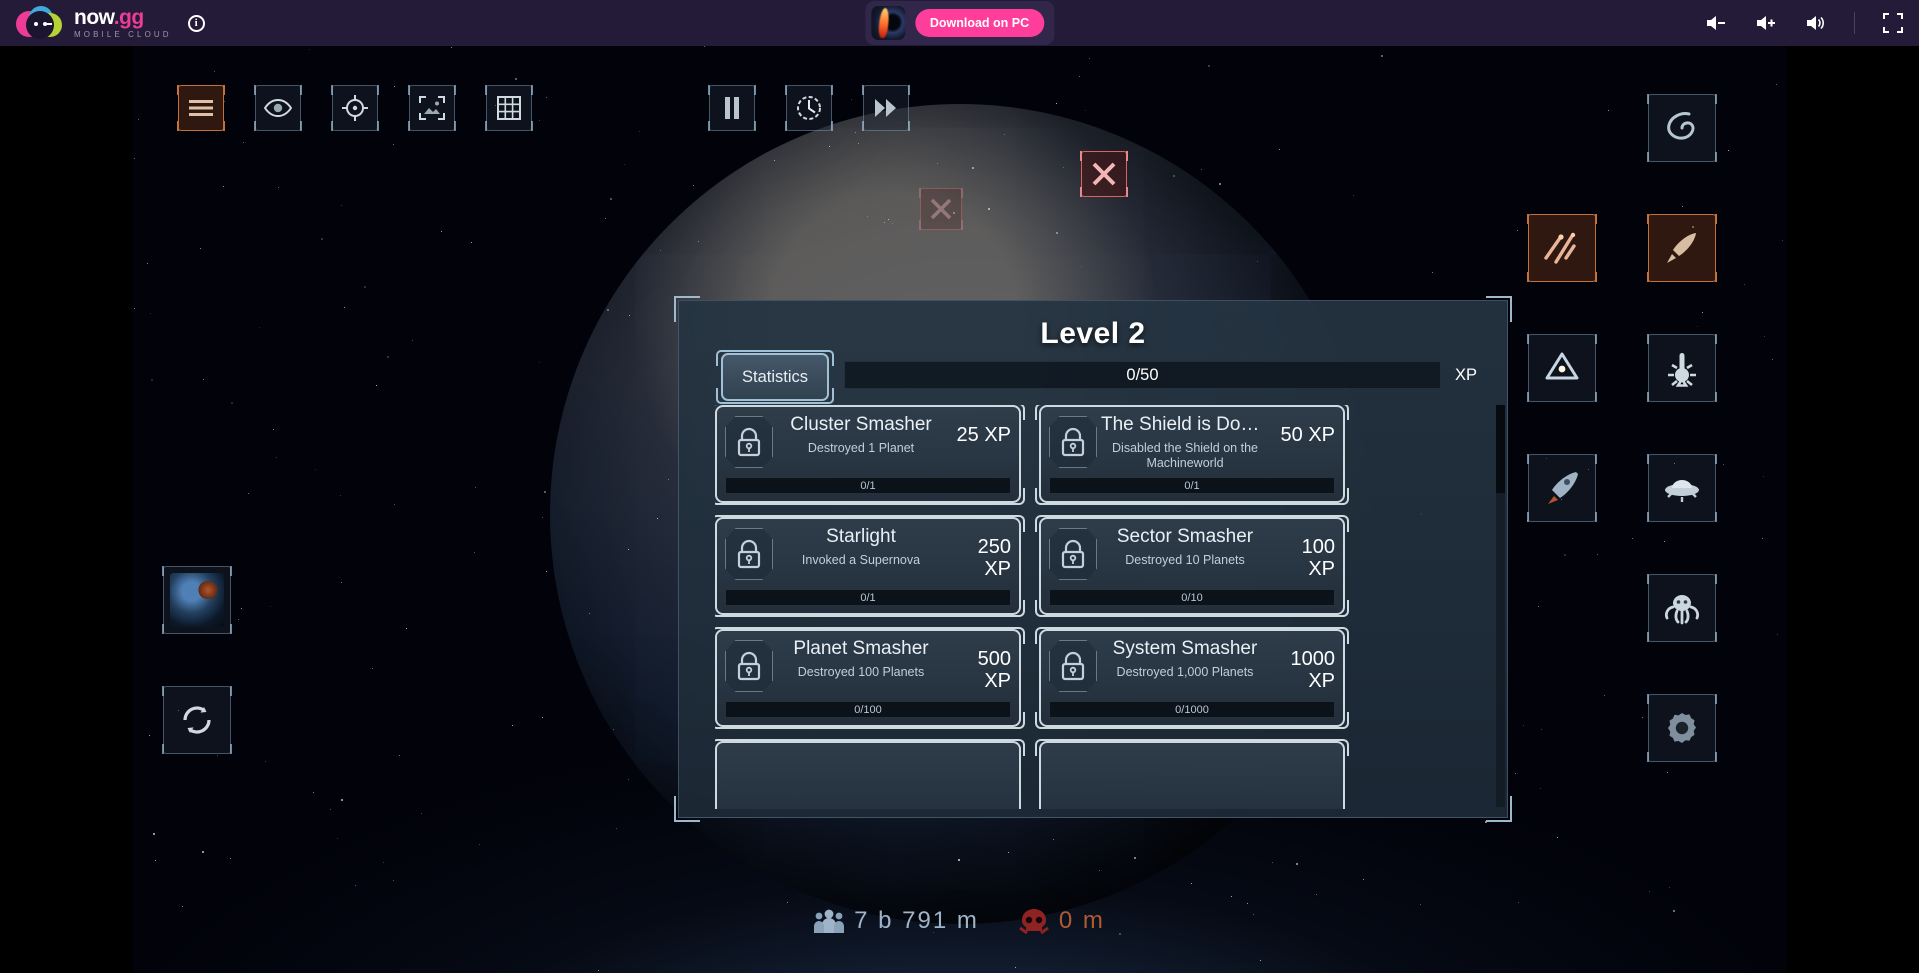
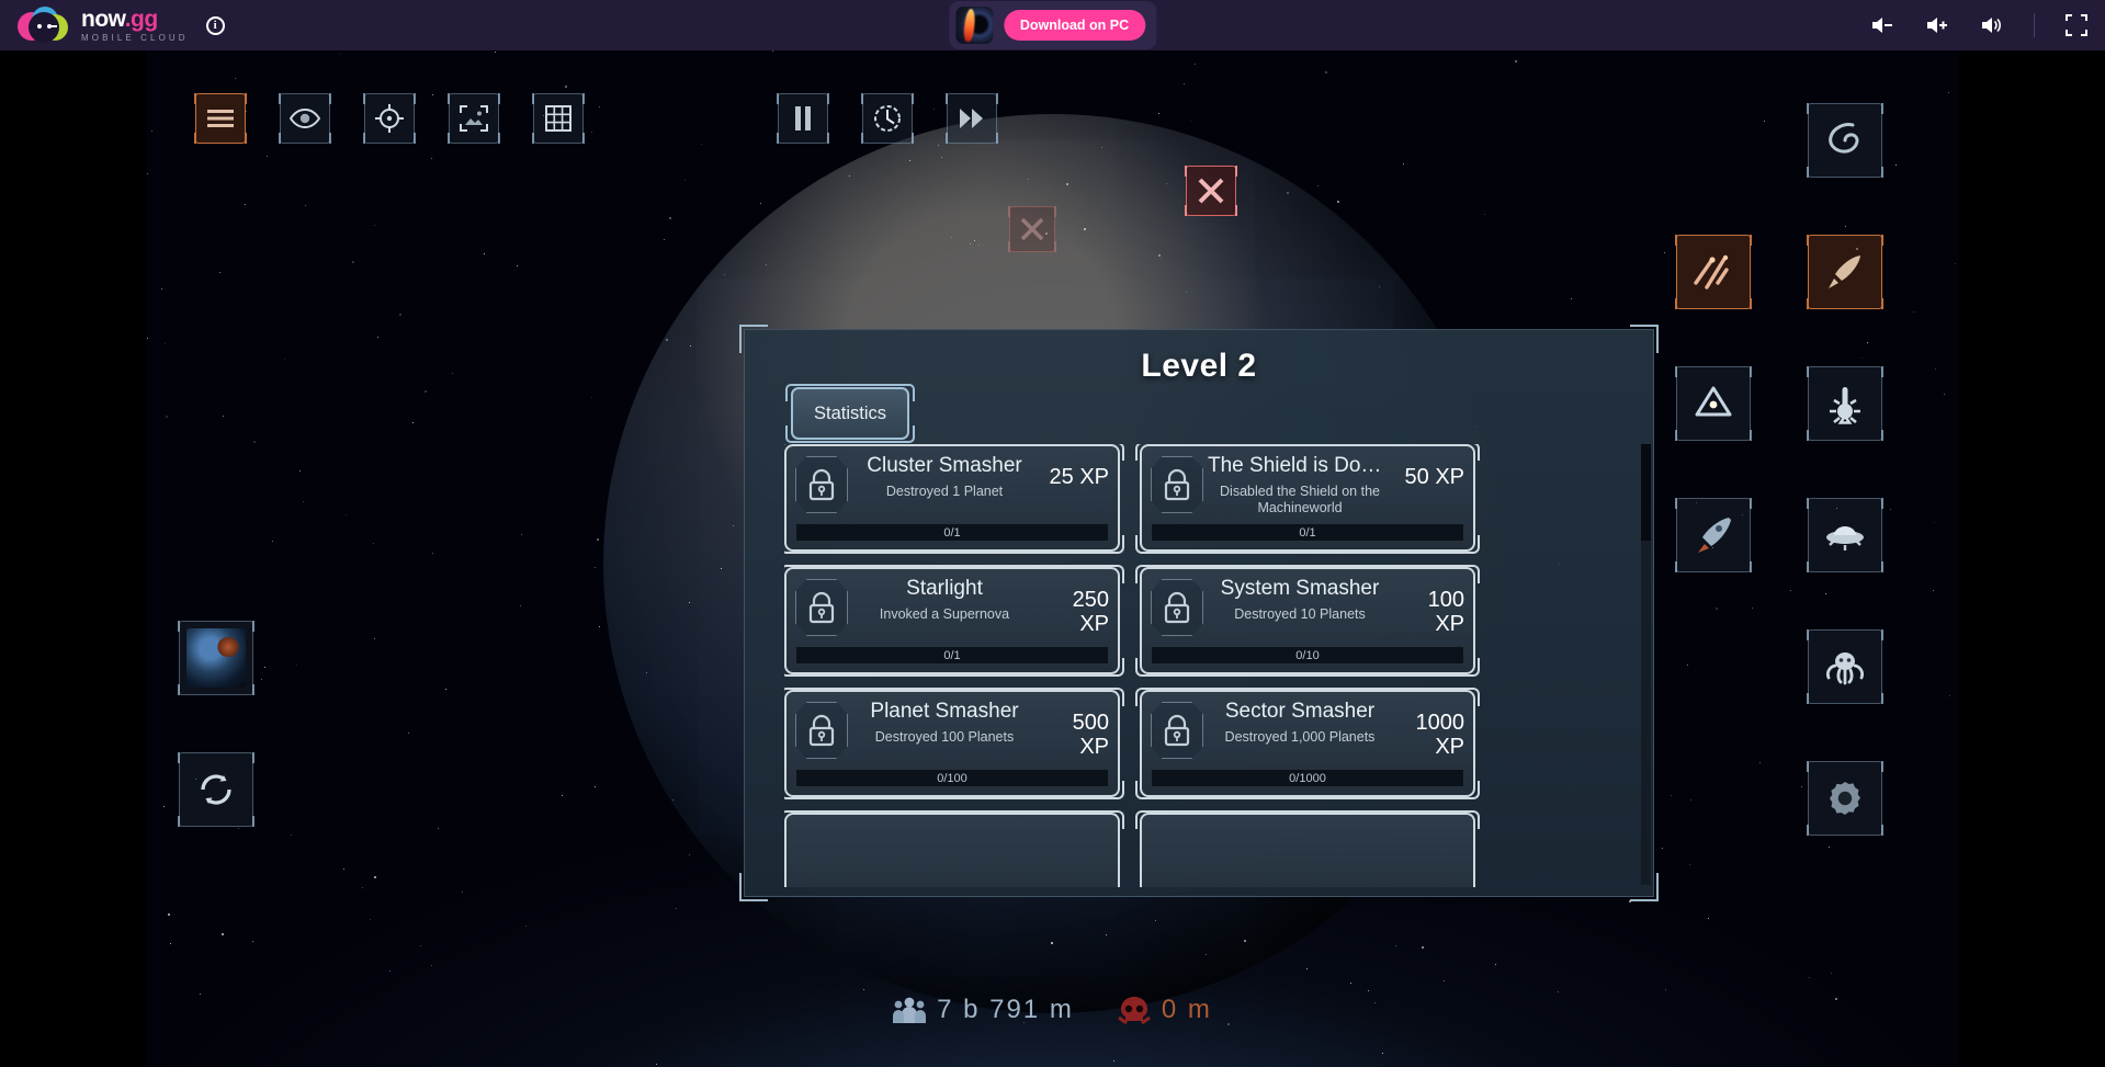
  now.gg
  MOBILE CLOUD
  i
  Download on PC
  7 b 791 m
  0 m
  Level 2
  Statistics
- 0/50
- XP
  Cluster Smasher
  Destroyed 1 Planet
  25 XP
  0/1
  The Shield is Down!
  Disabled the Shield on the Machineworld
  50 XP
  0/1
  Starlight
  Invoked a Supernova
  250 XP
  0/1
- Sector Smasher
+ System Smasher
  Destroyed 10 Planets
  100 XP
  0/10
  Planet Smasher
  Destroyed 100 Planets
  500 XP
  0/100
- System Smasher
+ Sector Smasher
  Destroyed 1,000 Planets
  1000 XP
  0/1000
